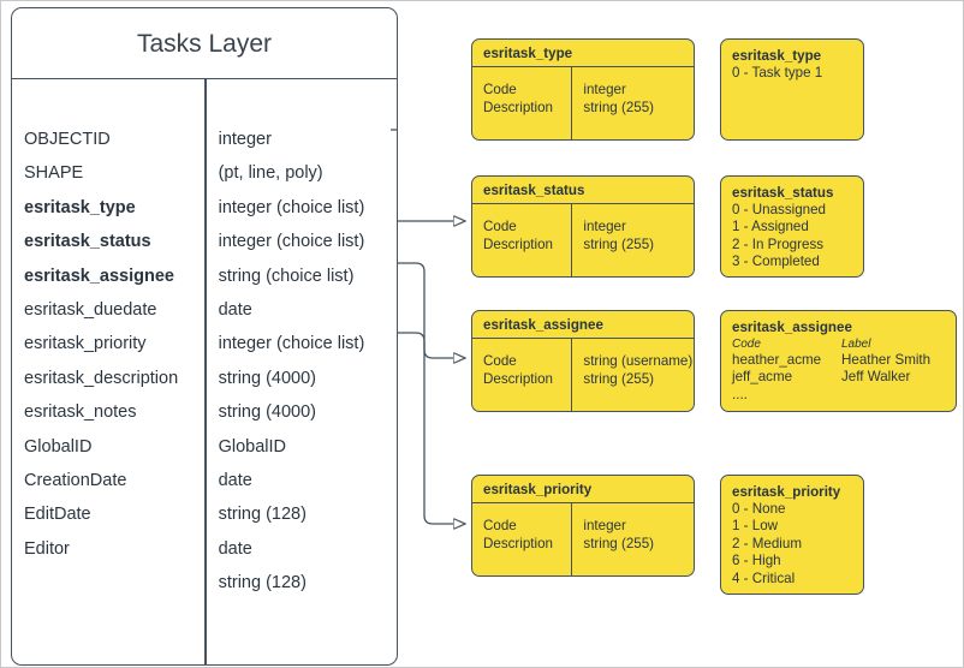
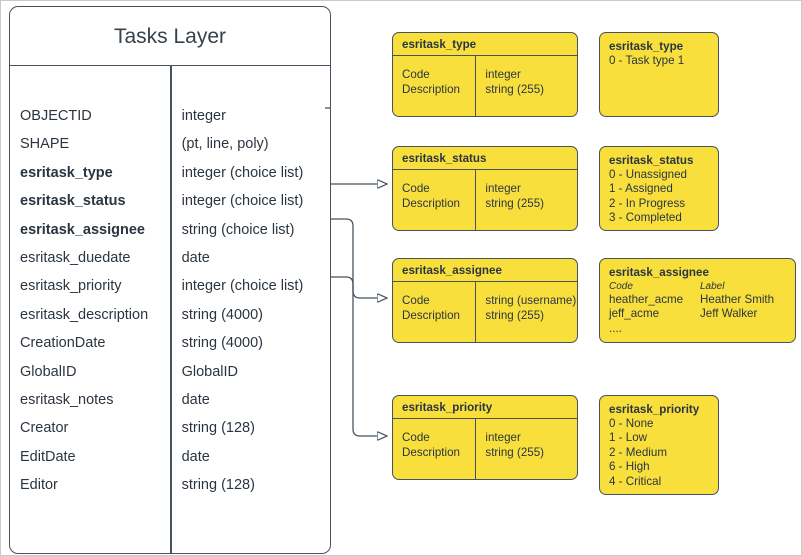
  Tasks Layer
  OBJECTID
  SHAPE
  esritask_type
  esritask_status
  esritask_assignee
  esritask_duedate
  esritask_priority
  esritask_description
- esritask_notes
+ CreationDate
  GlobalID
- CreationDate
+ esritask_notes
+ Creator
  EditDate
  Editor
  integer
  (pt, line, poly)
  integer (choice list)
  integer (choice list)
  string (choice list)
  date
  integer (choice list)
  string (4000)
  string (4000)
  GlobalID
  date
  string (128)
  date
  string (128)
  esritask_type
  Code
  Description
  integer
  string (255)
  esritask_status
  Code
  Description
  integer
  string (255)
  esritask_assignee
  Code
  Description
  string (username)
  string (255)
  esritask_priority
  Code
  Description
  integer
  string (255)
  esritask_type
  0 - Task type 1
  esritask_status
  0 - Unassigned
  1 - Assigned
  2 - In Progress
  3 - Completed
  esritask_assignee
  Code
  Label
  heather_acme
  Heather Smith
  jeff_acme
  Jeff Walker
  ....
  esritask_priority
  0 - None
  1 - Low
  2 - Medium
  6 - High
  4 - Critical
